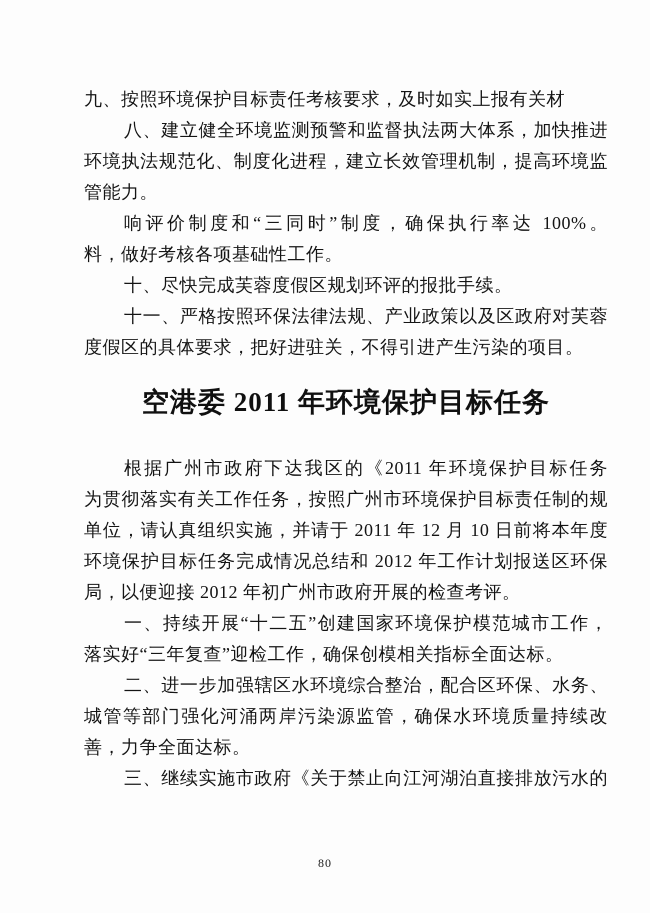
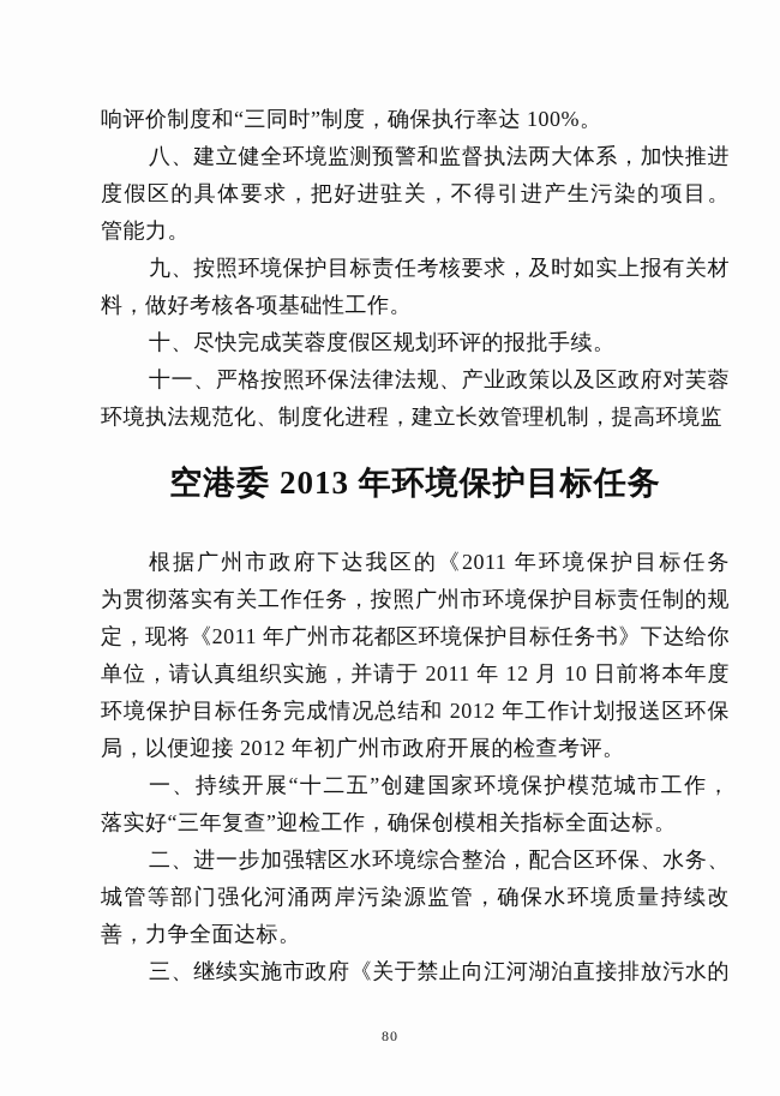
- 九、按照环境保护目标责任考核要求，及时如实上报有关材
+ 响评价制度和“三同时”制度，确保执行率达 100%。
  八、建立健全环境监测预警和监督执法两大体系，加快推进
- 环境执法规范化、制度化进程，建立长效管理机制，提高环境监
+ 度假区的具体要求，把好进驻关，不得引进产生污染的项目。
  管能力。
- 响评价制度和“三同时”制度，确保执行率达 100%。
+ 九、按照环境保护目标责任考核要求，及时如实上报有关材
  料，做好考核各项基础性工作。
  十、尽快完成芙蓉度假区规划环评的报批手续。
  十一、严格按照环保法律法规、产业政策以及区政府对芙蓉
- 度假区的具体要求，把好进驻关，不得引进产生污染的项目。
+ 环境执法规范化、制度化进程，建立长效管理机制，提高环境监
- 空港委 2011 年环境保护目标任务
+ 空港委 2013 年环境保护目标任务
  根据广州市政府下达我区的《2011 年环境保护目标任务
  为贯彻落实有关工作任务，按照广州市环境保护目标责任制的规
+ 定，现将《2011 年广州市花都区环境保护目标任务书》下达给你
  单位，请认真组织实施，并请于 2011 年 12 月 10 日前将本年度
  环境保护目标任务完成情况总结和 2012 年工作计划报送区环保
  局，以便迎接 2012 年初广州市政府开展的检查考评。
  一、持续开展“十二五”创建国家环境保护模范城市工作，
  落实好“三年复查”迎检工作，确保创模相关指标全面达标。
  二、进一步加强辖区水环境综合整治，配合区环保、水务、
  城管等部门强化河涌两岸污染源监管，确保水环境质量持续改
  善，力争全面达标。
  三、继续实施市政府《关于禁止向江河湖泊直接排放污水的
  80
